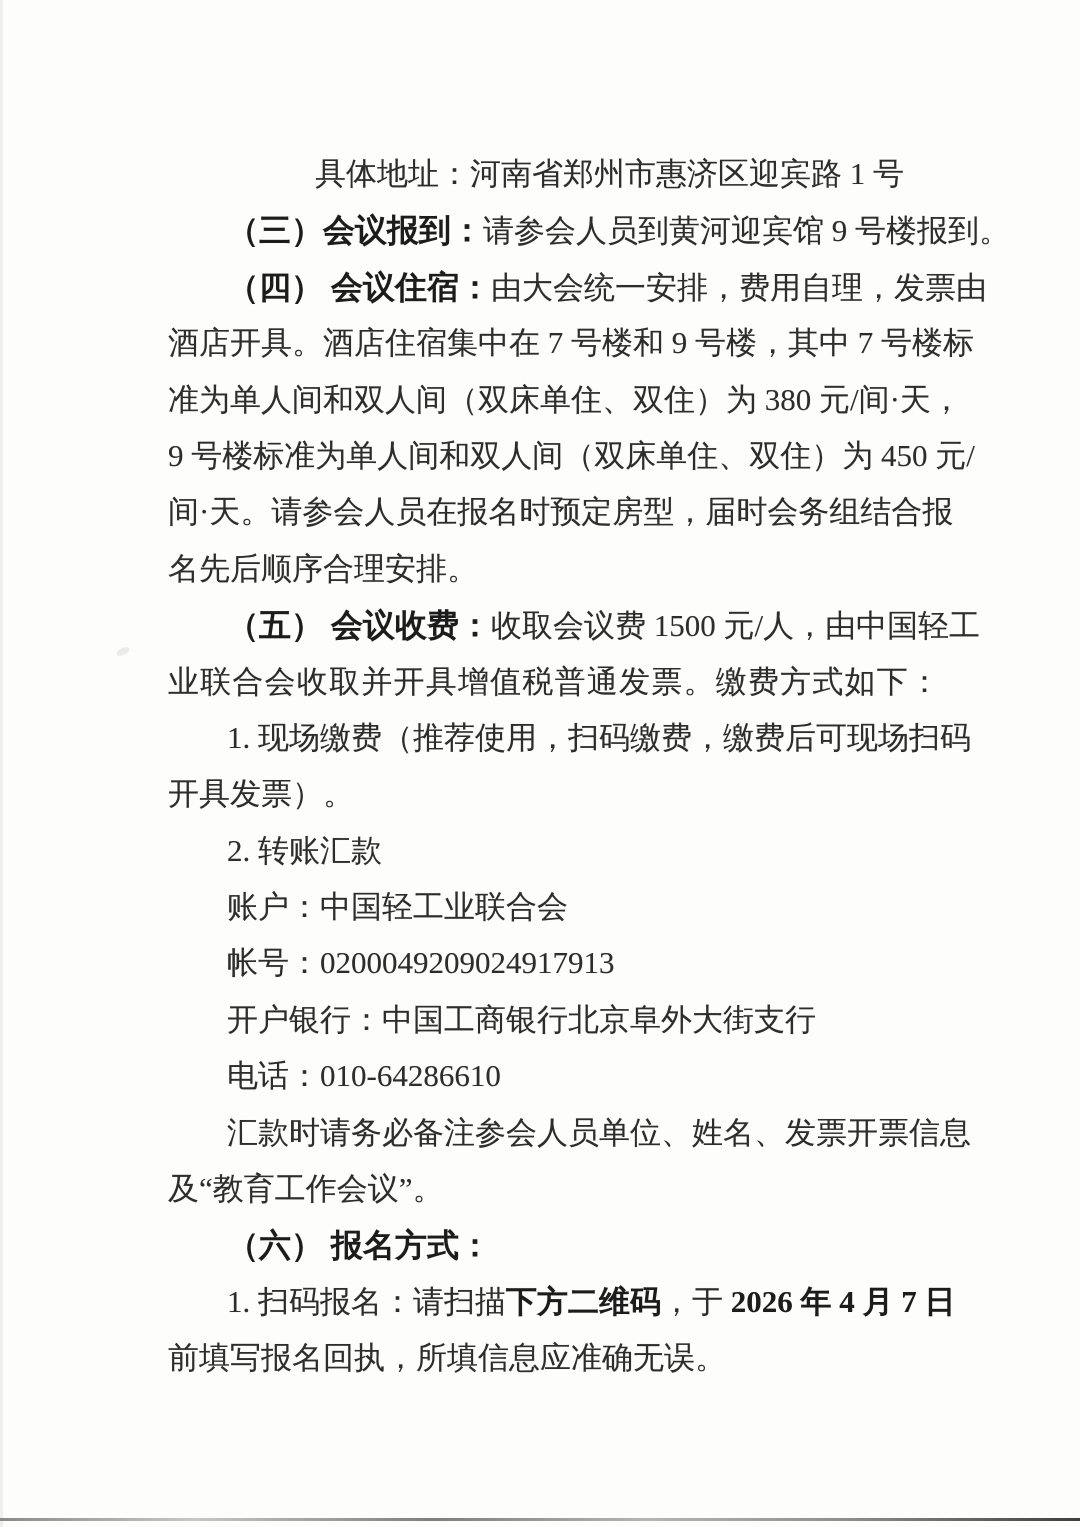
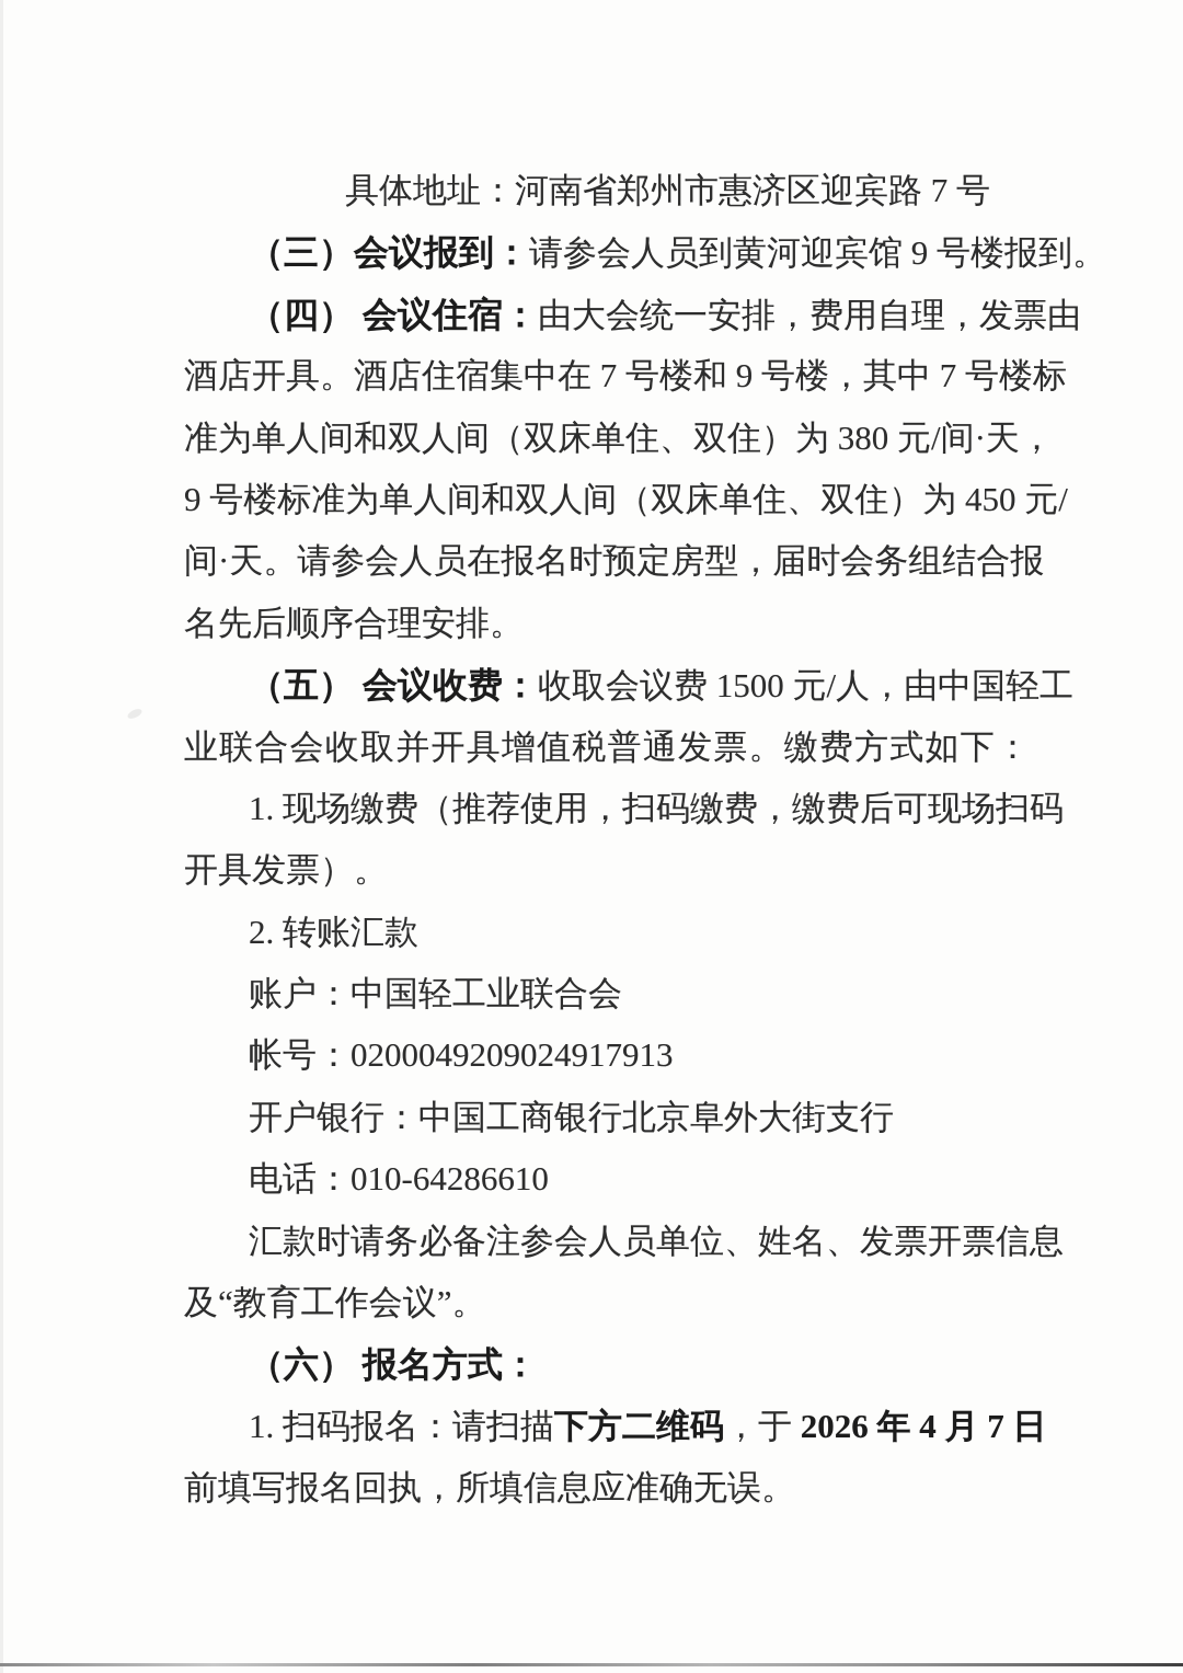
- 具体地址：河南省郑州市惠济区迎宾路 1 号
+ 具体地址：河南省郑州市惠济区迎宾路 7 号
  （三）会议报到：请参会人员到黄河迎宾馆 9 号楼报到。
  （四） 会议住宿：由大会统一安排，费用自理，发票由
  酒店开具。酒店住宿集中在 7 号楼和 9 号楼，其中 7 号楼标
  准为单人间和双人间（双床单住、双住）为 380 元/间·天，
  9 号楼标准为单人间和双人间（双床单住、双住）为 450 元/
  间·天。请参会人员在报名时预定房型，届时会务组结合报
  名先后顺序合理安排。
  （五） 会议收费：收取会议费 1500 元/人，由中国轻工
  业联合会收取并开具增值税普通发票。缴费方式如下：
  1. 现场缴费（推荐使用，扫码缴费，缴费后可现场扫码
  开具发票）。
  2. 转账汇款
  账户：中国轻工业联合会
  帐号：0200049209024917913
  开户银行：中国工商银行北京阜外大街支行
  电话：010-64286610
  汇款时请务必备注参会人员单位、姓名、发票开票信息
  及“教育工作会议”。
  （六） 报名方式：
  1. 扫码报名：请扫描下方二维码，于 2026 年 4 月 7 日
  前填写报名回执，所填信息应准确无误。
